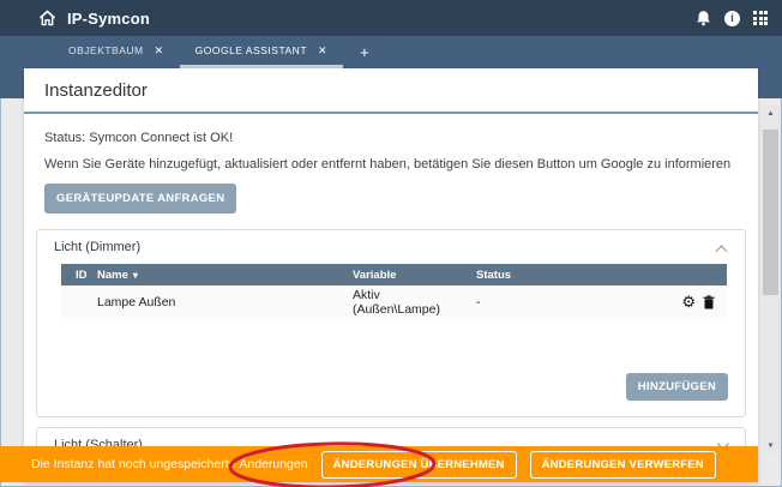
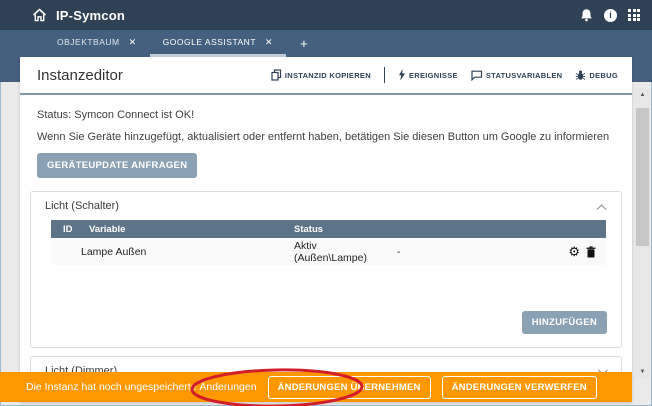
  IP-Symcon
  i
  OBJEKTBAUM
  ✕
  GOOGLE ASSISTANT
  ✕
  +
  Instanzeditor
+ INSTANZID KOPIEREN
+ EREIGNISSE
+ STATUSVARIABLEN
+ DEBUG
  Status: Symcon Connect ist OK!
  Wenn Sie Geräte hinzugefügt, aktualisiert oder entfernt haben, betätigen Sie diesen Button um Google zu informieren
  GERÄTEUPDATE ANFRAGEN
- Licht (Dimmer)
+ Licht (Schalter)
  ID
- Name ▾
  Variable
  Status
  Lampe Außen
  Aktiv (Außen\Lampe)
  -
  ⚙
  HINZUFÜGEN
- Licht (Schalter)
+ Licht (Dimmer)
  Die Instanz hat noch ungespeichert Änderungen
  ÄNDERUNGEN ÜERNEHMEN
  ÄNDERUNGEN VERWERFEN
